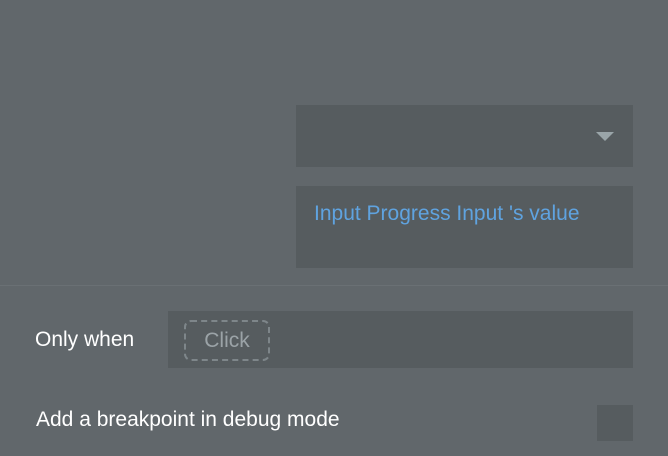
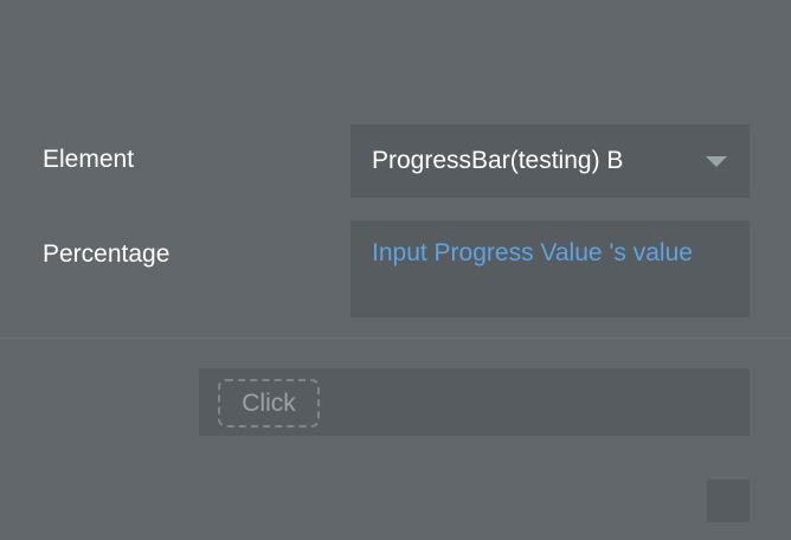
+ Element
+ ProgressBar(testing) B
+ Percentage
- Input Progress Input 's value
+ Input Progress Value 's value
- Only when
  Click
- Add a breakpoint in debug mode
